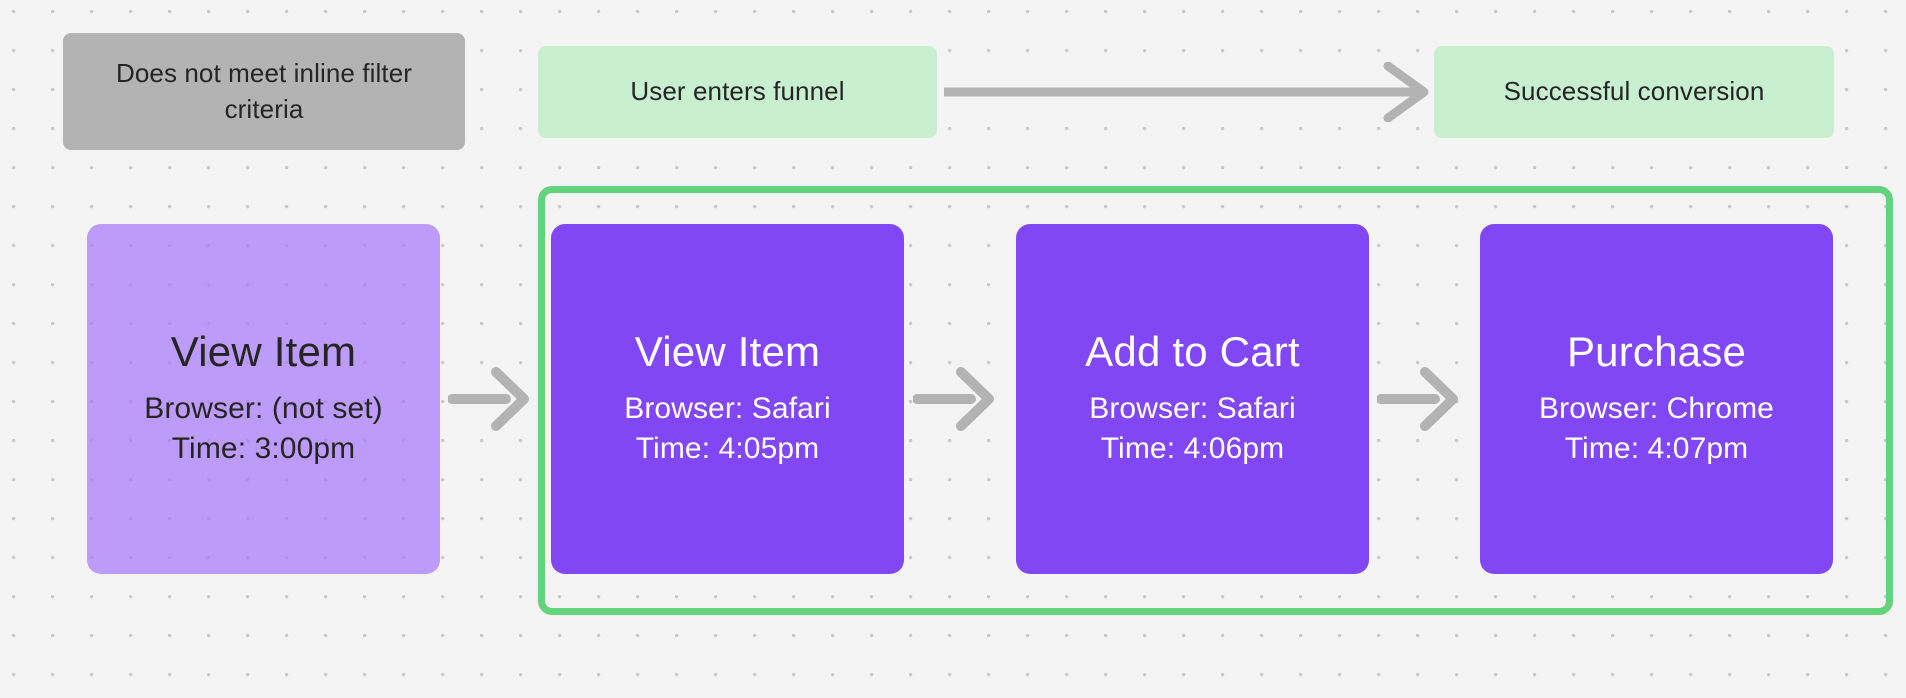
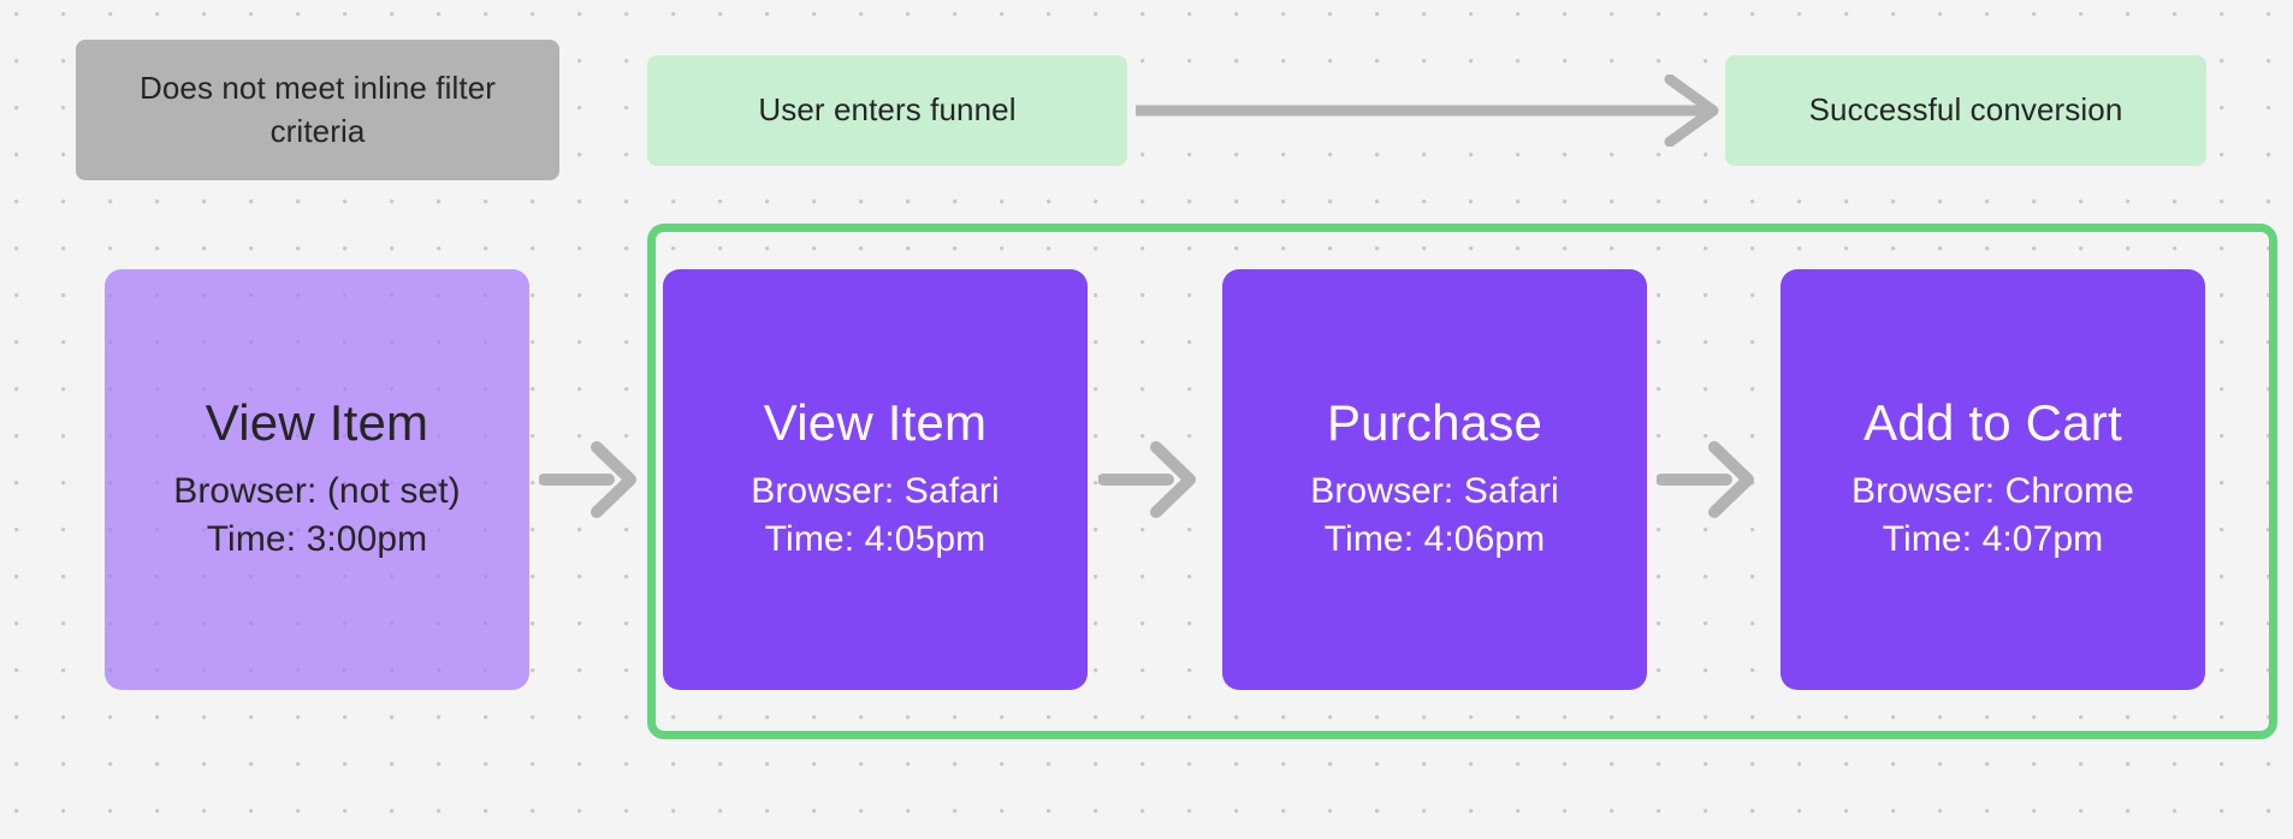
  Does not meet inline filter criteria
  User enters funnel
  Successful conversion
  View Item
  Browser: (not set)
  Time: 3:00pm
  View Item
  Browser: Safari
  Time: 4:05pm
- Add to Cart
+ Purchase
  Browser: Safari
  Time: 4:06pm
- Purchase
+ Add to Cart
  Browser: Chrome
  Time: 4:07pm
